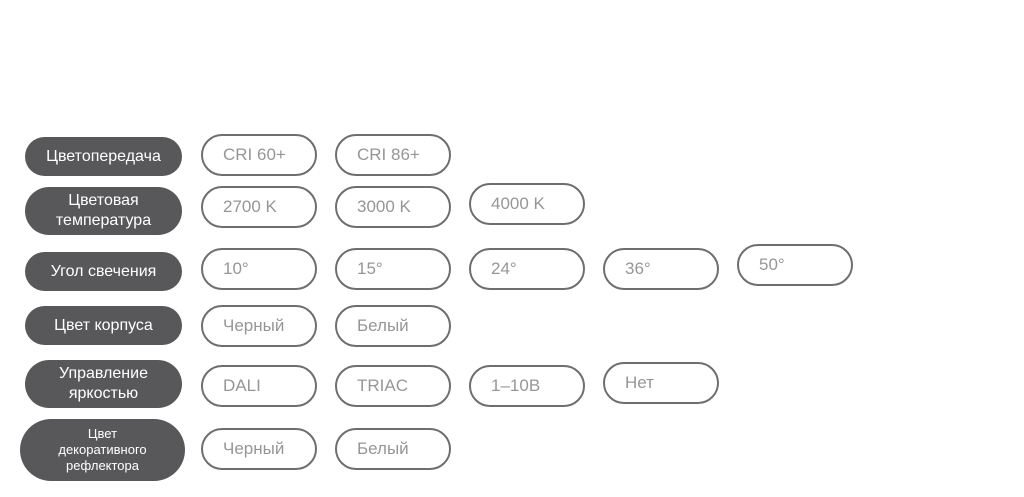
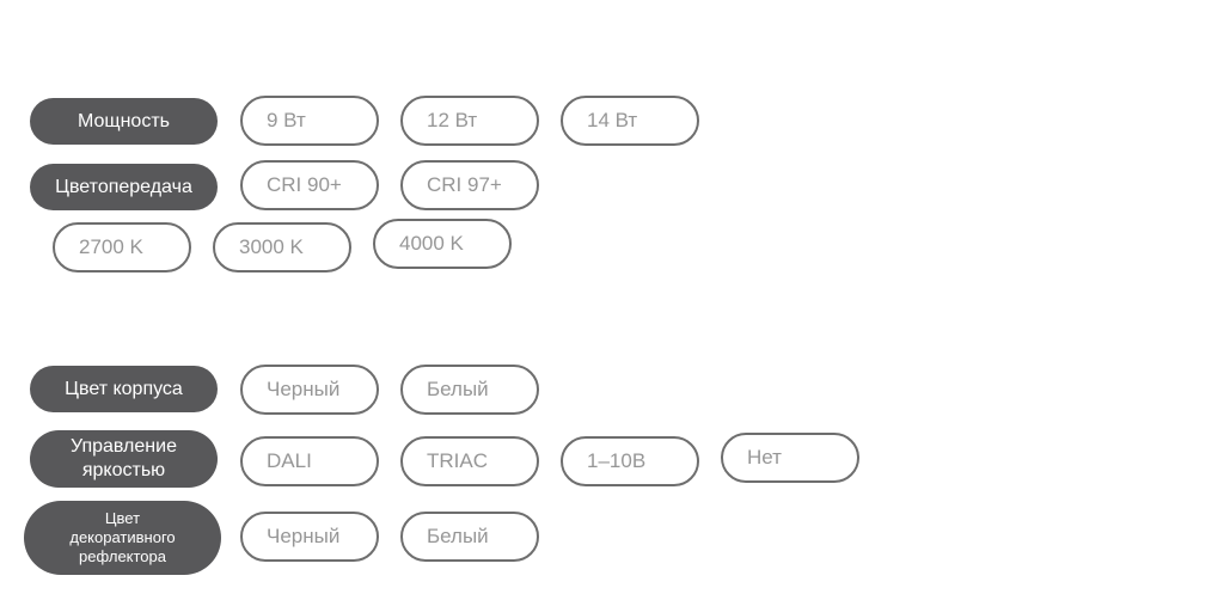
+ Мощность
+ 9 Вт
+ 12 Вт
+ 14 Вт
  Цветопередача
- CRI 60+
+ CRI 90+
- CRI 86+
+ CRI 97+
- Цветовая температура
  2700 K
  3000 K
  4000 K
- Угол свечения
- 10°
- 15°
- 24°
- 36°
- 50°
  Цвет корпуса
  Черный
  Белый
  Управление яркостью
  DALI
  TRIAC
  1–10В
  Нет
  Цвет декоративного рефлектора
  Черный
  Белый
